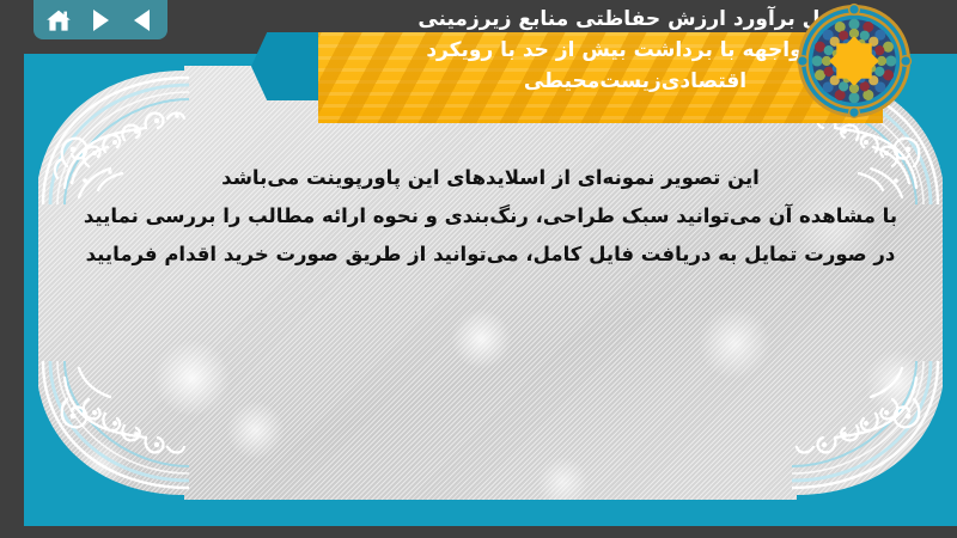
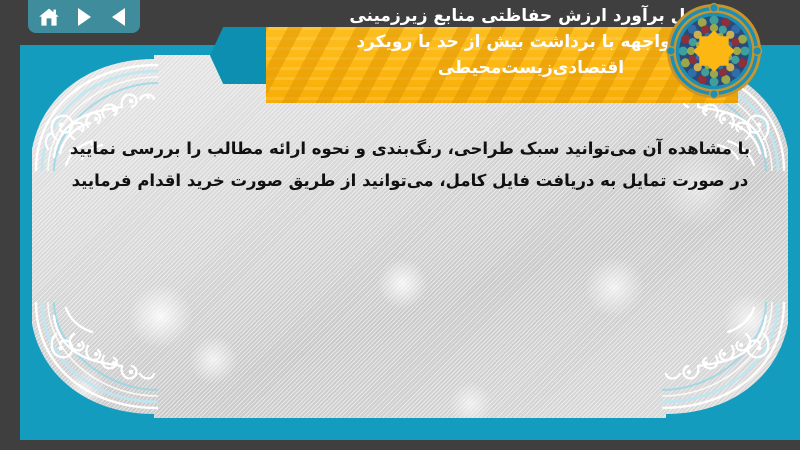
- این تصویر نمونه‌ای از اسلایدهای این پاورپوینت می‌باشد
  با مشاهده آن می‌توانید سبک طراحی، رنگ‌بندی و نحوه ارائه مطالب را بررسی نمایید
  در صورت تمایل به دریافت فایل کامل، می‌توانید از طریق صورت خرید اقدام فرمایید
  ل برآورد ارزش حفاظتی منابع زیرزمینی
  واجهه با برداشت بیش از حد با رویکرد
  اقتصادی‌زیست‌محیطی
